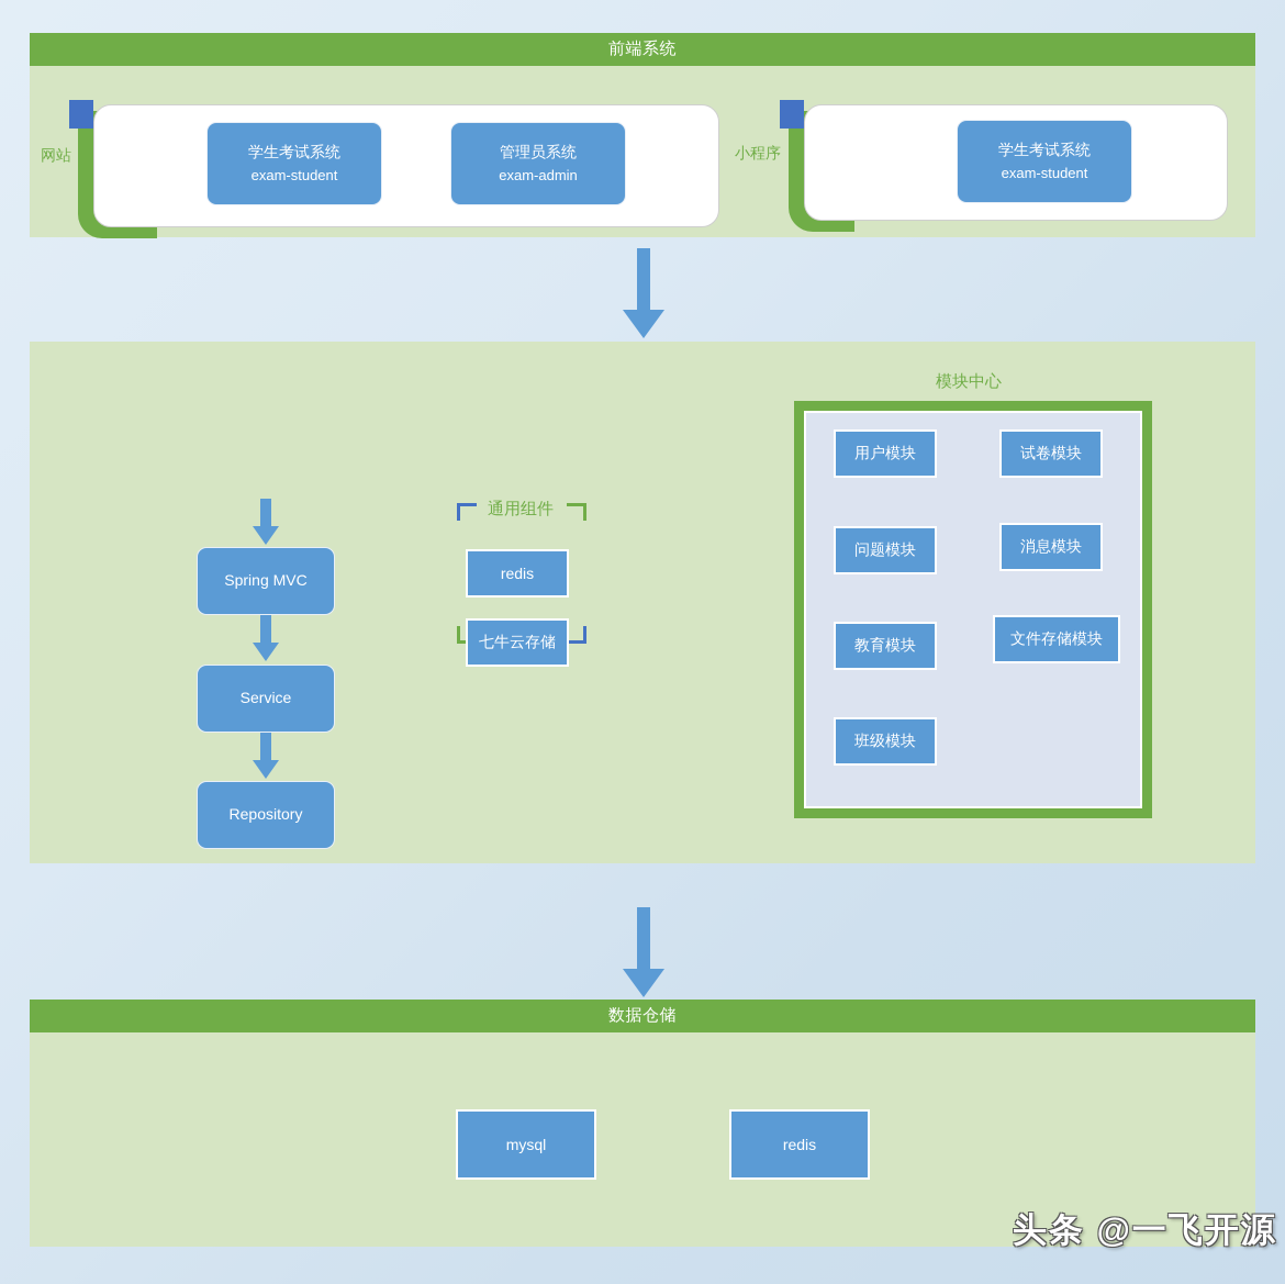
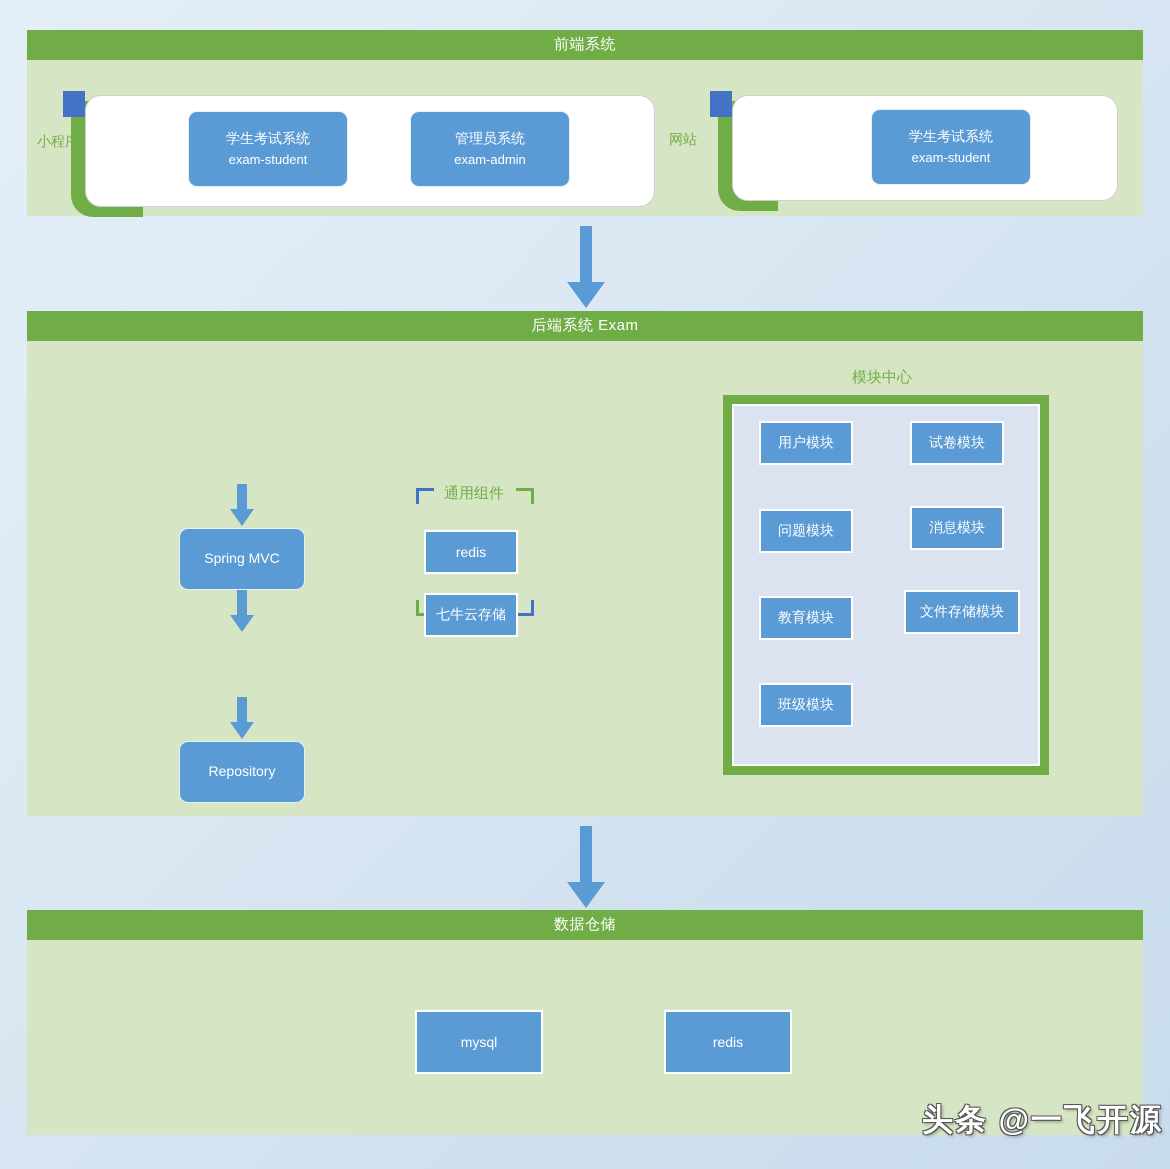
  前端系统
- 网站
+ 小程序
  学生考试系统
  exam-student
  管理员系统
  exam-admin
- 小程序
+ 网站
  学生考试系统
  exam-student
+ 后端系统 Exam
  Spring MVC
- Service
  Repository
  通用组件
  redis
  七牛云存储
  模块中心
  用户模块
  问题模块
  教育模块
  班级模块
  试卷模块
  消息模块
  文件存储模块
  数据仓储
  mysql
  redis
  头条 @一飞开源
